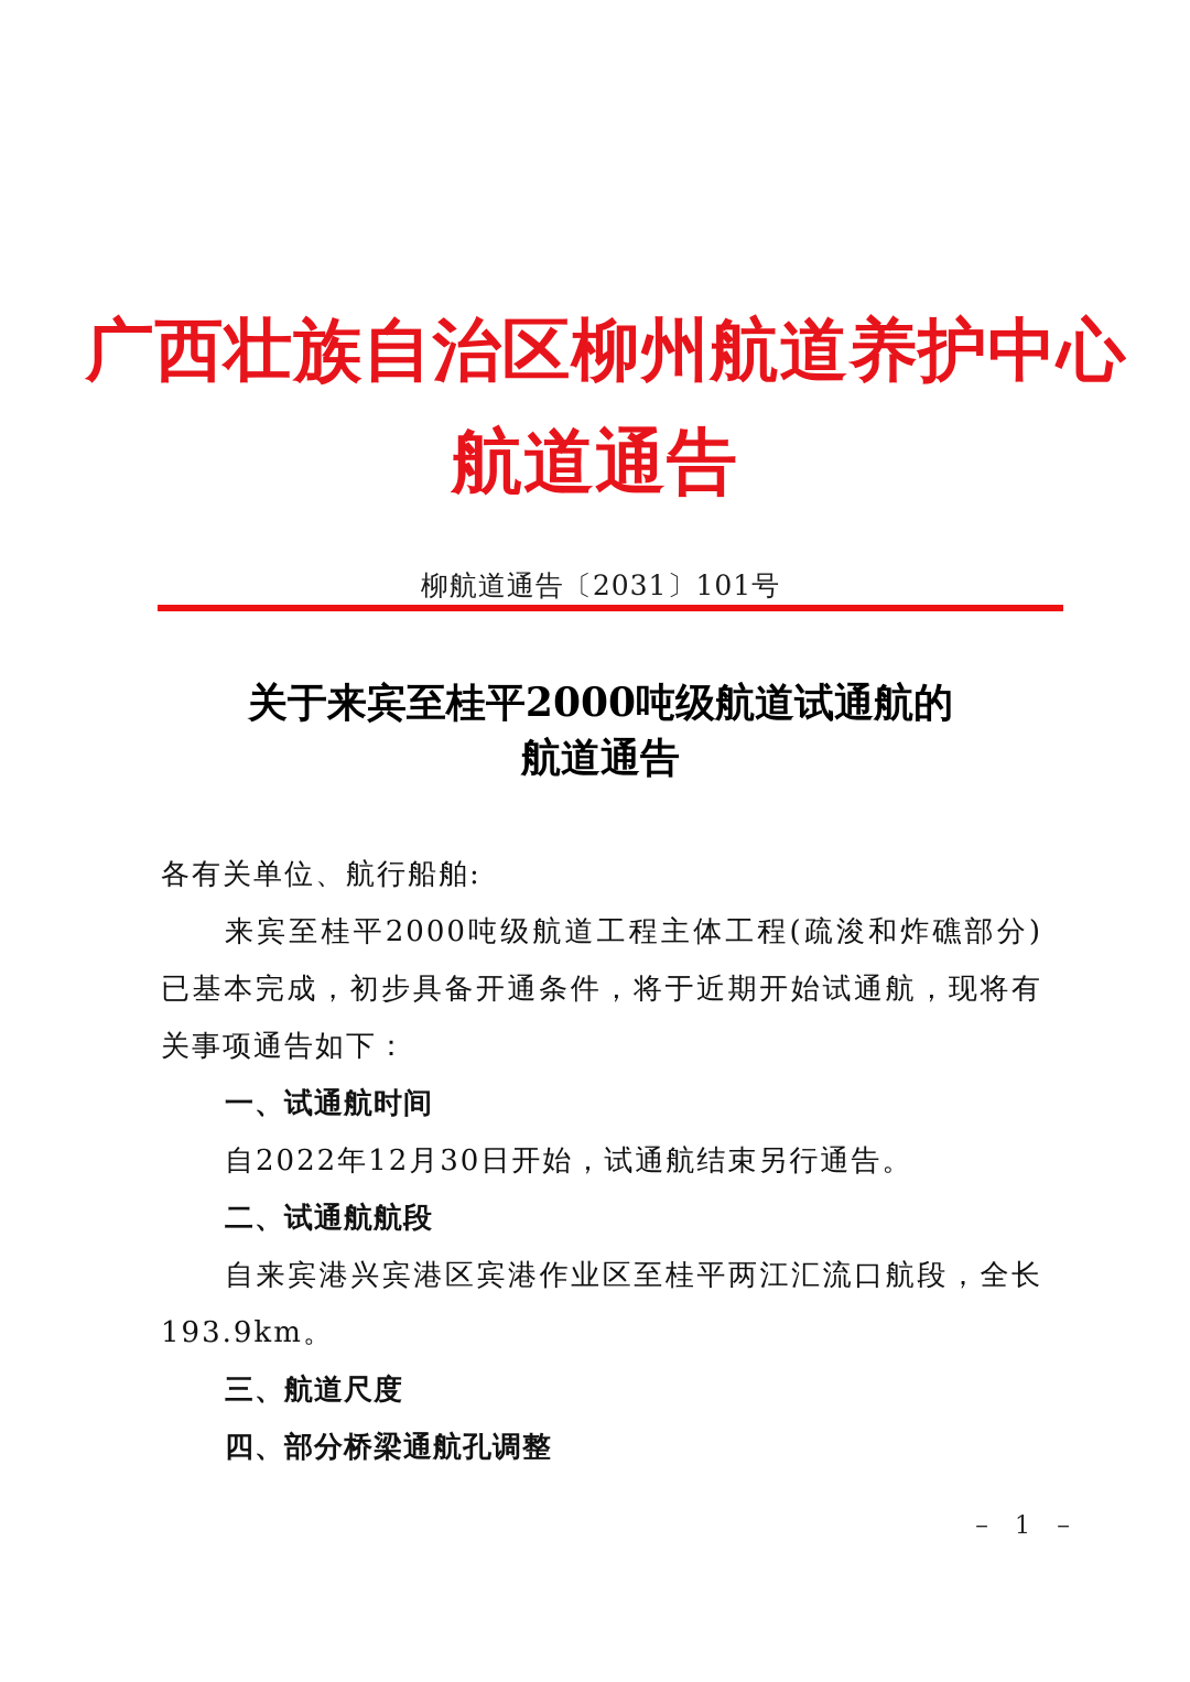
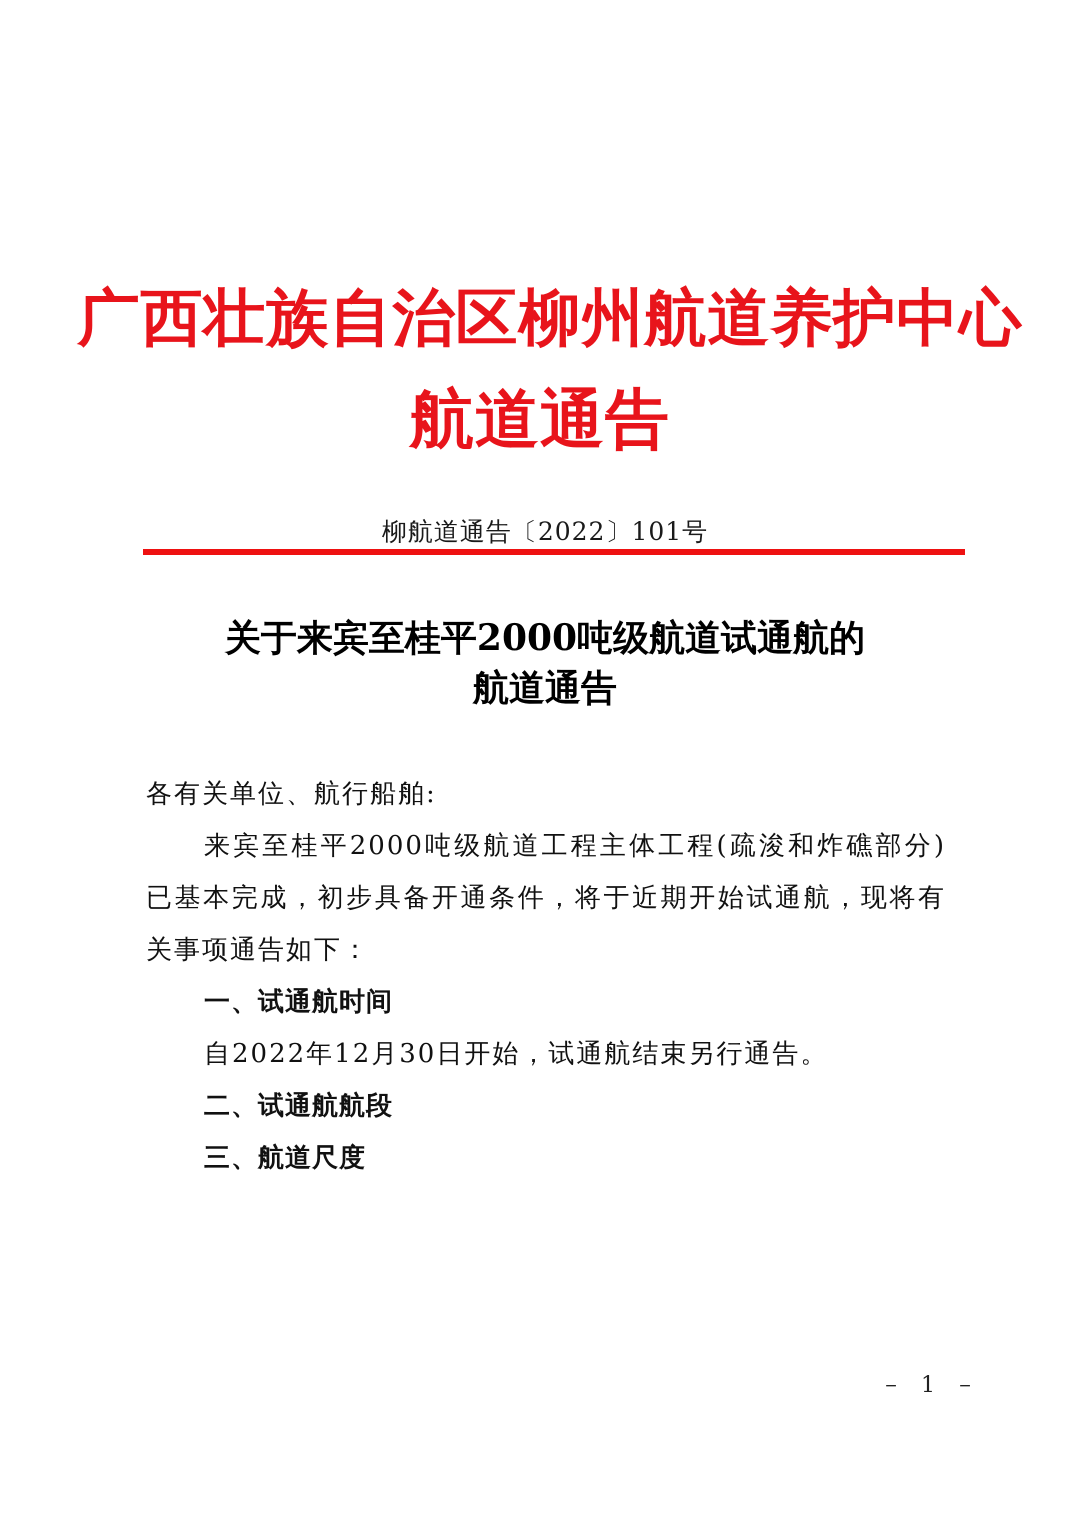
  广西壮族自治区柳州航道养护中心
  航道通告
- 柳航道通告〔2031〕101号
+ 柳航道通告〔2022〕101号
  关于来宾至桂平2000吨级航道试通航的
  航道通告
  各有关单位、航行船舶:
  来宾至桂平2000吨级航道工程主体工程(疏浚和炸礁部分)已基本完成，初步具备开通条件，将于近期开始试通航，现将有关事项通告如下：
  一、试通航时间
  自2022年12月30日开始，试通航结束另行通告。
  二、试通航航段
- 自来宾港兴宾港区宾港作业区至桂平两江汇流口航段，全长193.9km。
  三、航道尺度
- 四、部分桥梁通航孔调整
  － 1 －
